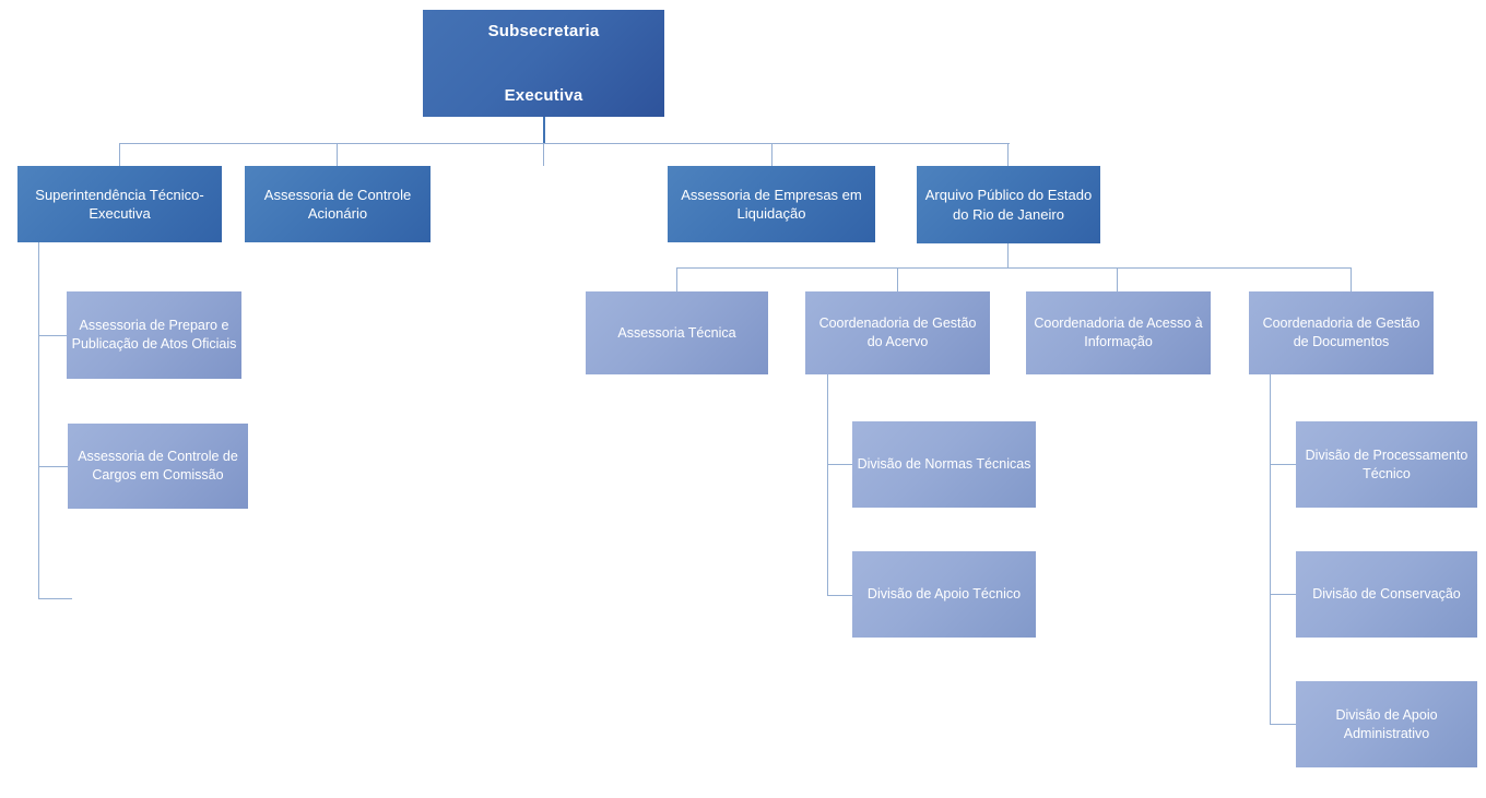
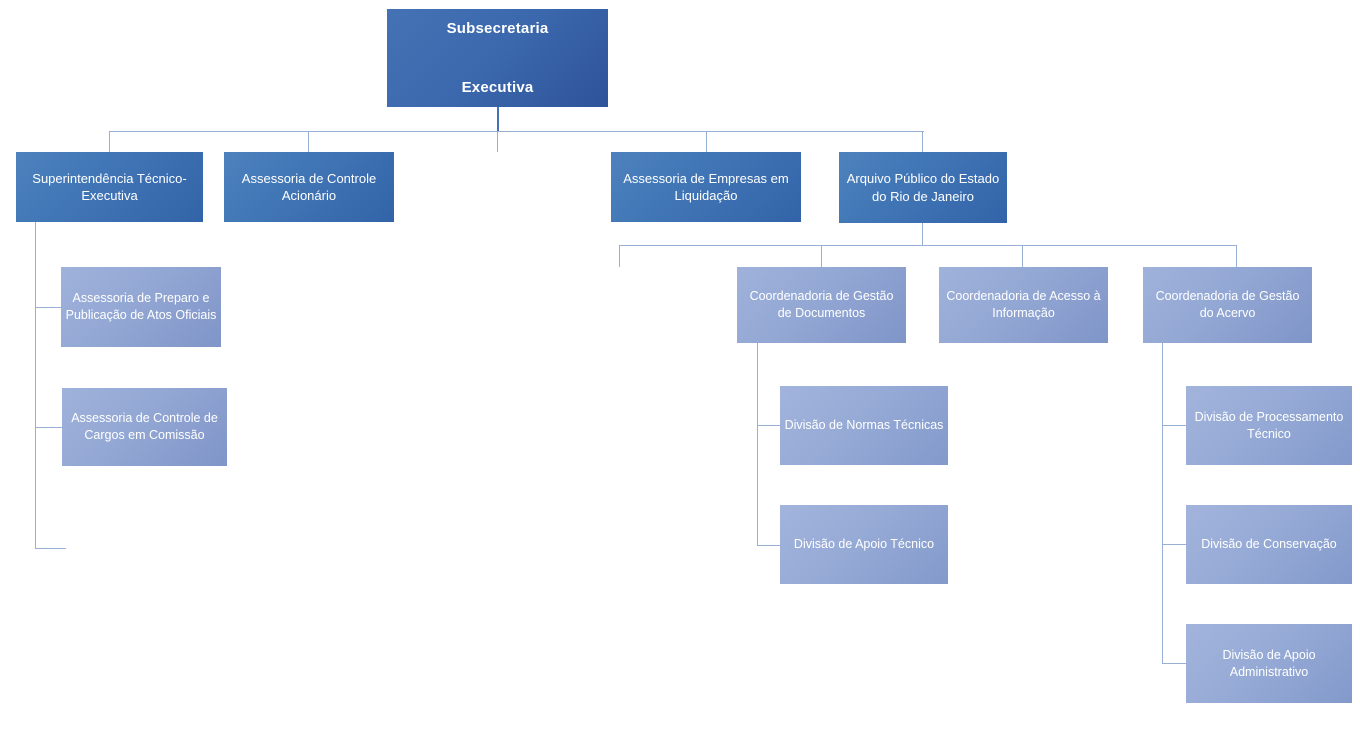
  Subsecretaria
  Executiva
  Superintendência Técnico-Executiva
  Assessoria de Controle Acionário
  Assessoria de Empresas em Liquidação
  Arquivo Público do Estado do Rio de Janeiro
  Assessoria de Preparo e Publicação de Atos Oficiais
  Assessoria de Controle de Cargos em Comissão
- Assessoria Técnica
- Coordenadoria de Gestão do Acervo
+ Coordenadoria de Gestão de Documentos
  Coordenadoria de Acesso à Informação
- Coordenadoria de Gestão de Documentos
+ Coordenadoria de Gestão do Acervo
  Divisão de Normas Técnicas
  Divisão de Apoio Técnico
  Divisão de Processamento Técnico
  Divisão de Conservação
  Divisão de Apoio Administrativo
